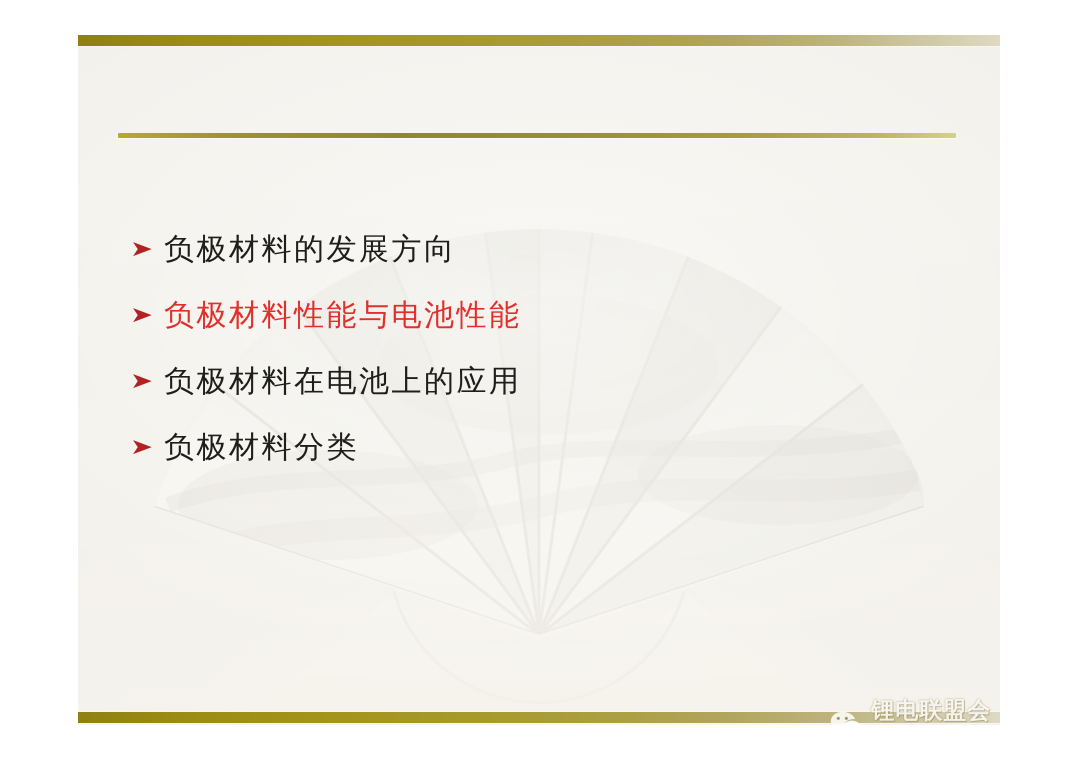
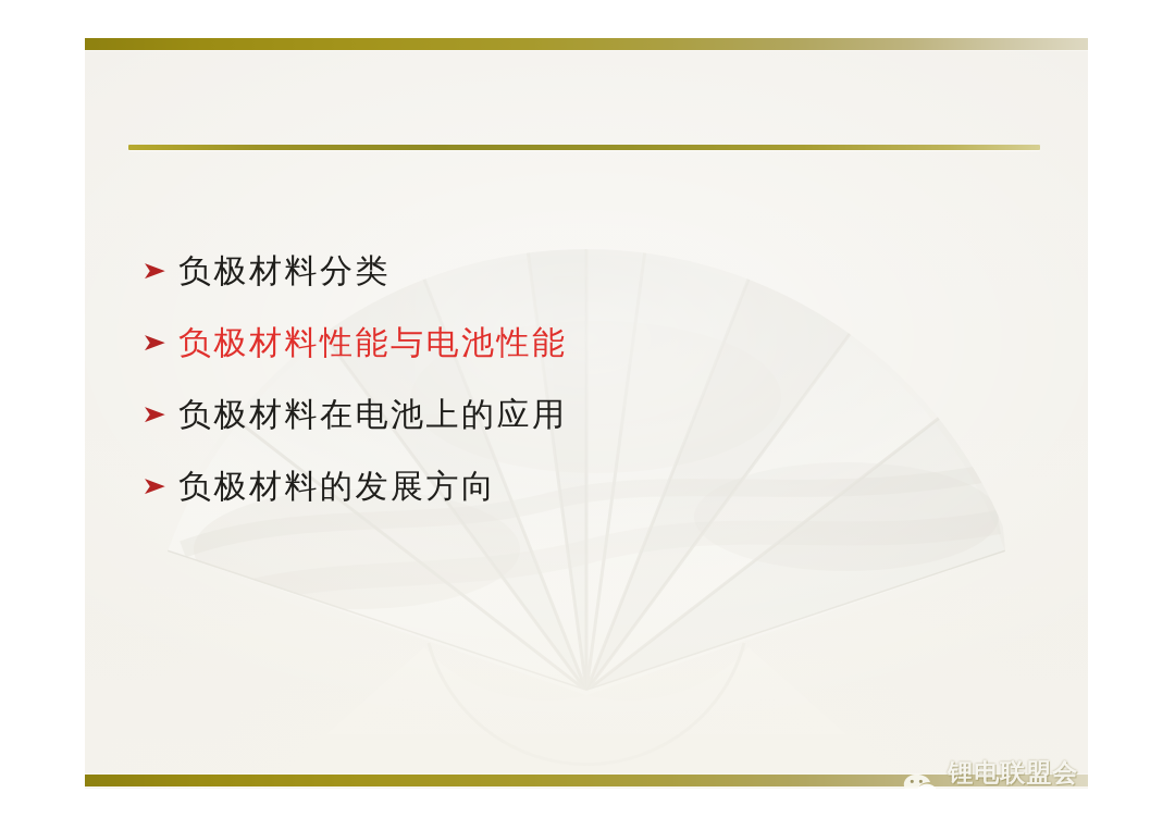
  ➤
- 负极材料的发展方向
+ 负极材料分类
  ➤
  负极材料性能与电池性能
  ➤
  负极材料在电池上的应用
  ➤
- 负极材料分类
+ 负极材料的发展方向
  锂电联盟会
